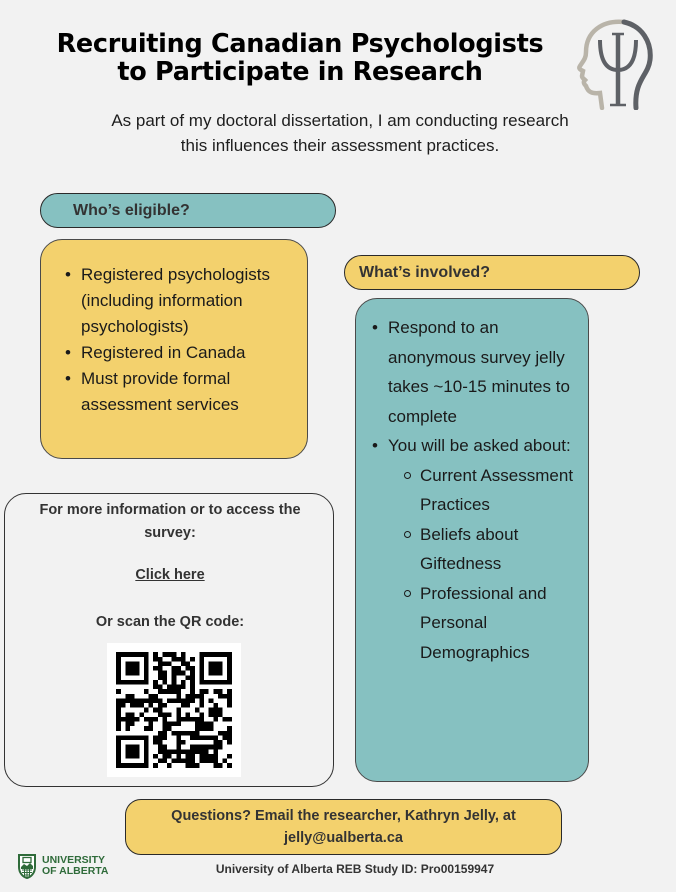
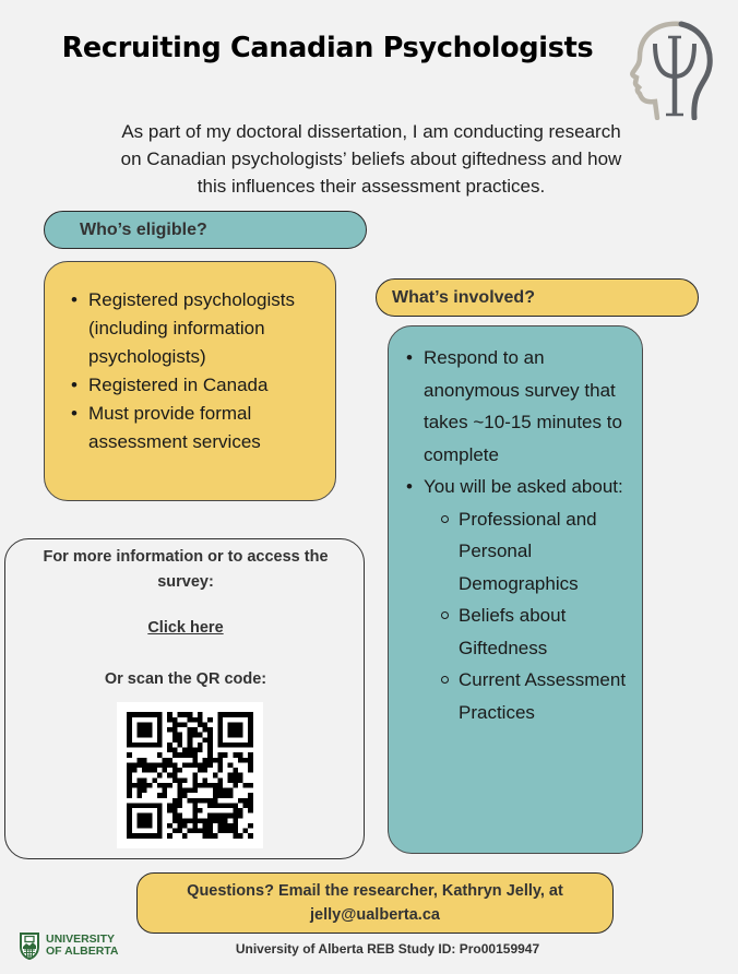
  Recruiting Canadian Psychologists
- to Participate in Research
  As part of my doctoral dissertation, I am conducting research
+ on Canadian psychologists’ beliefs about giftedness and how
  this influences their assessment practices.
  Who’s eligible?
  Registered psychologists (including information psychologists)
  Registered in Canada
  Must provide formal assessment services
  What’s involved?
- Respond to an anonymous survey jelly takes ~10-15 minutes to complete
+ Respond to an anonymous survey that takes ~10-15 minutes to complete
  You will be asked about:
- Current Assessment Practices
+ Professional and Personal Demographics
  Beliefs about Giftedness
- Professional and Personal Demographics
+ Current Assessment Practices
  For more information or to access the survey:
  Click here
  Or scan the QR code:
  Questions? Email the researcher, Kathryn Jelly, at
  jelly@ualberta.ca
  UNIVERSITY
  OF ALBERTA
  University of Alberta REB Study ID: Pro00159947
